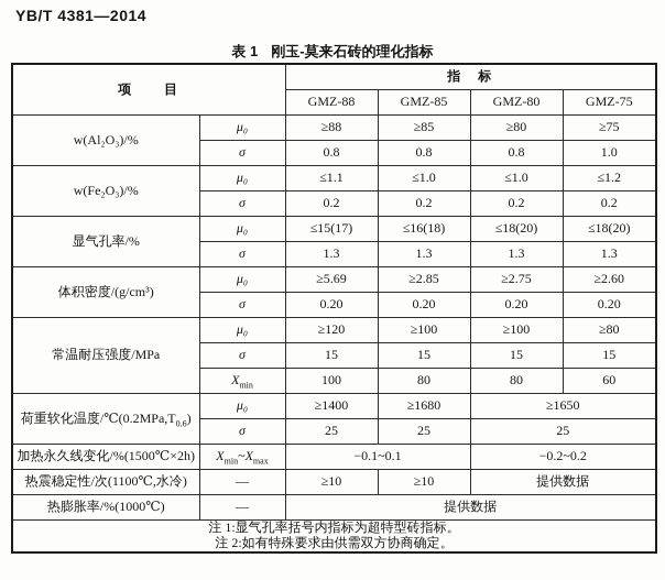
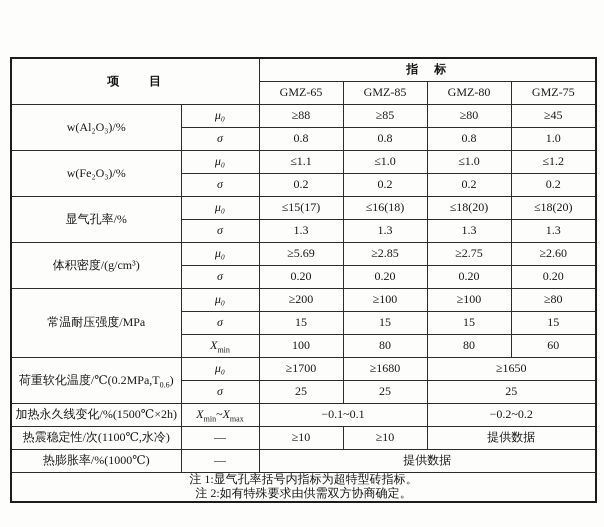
- YB/T 4381—2014
- 表 1 刚玉-莫来石砖的理化指标
  项 目	指 标
- GMZ-88	GMZ-85	GMZ-80	GMZ-75
+ GMZ-65	GMZ-85	GMZ-80	GMZ-75
- w(Al₂O₃)/%	μ₀	≥88	≥85	≥80	≥75
+ w(Al₂O₃)/%	μ₀	≥88	≥85	≥80	≥45
  σ	0.8	0.8	0.8	1.0
  w(Fe₂O₃)/%	μ₀	≤1.1	≤1.0	≤1.0	≤1.2
  σ	0.2	0.2	0.2	0.2
  显气孔率/%	μ₀	≤15(17)	≤16(18)	≤18(20)	≤18(20)
  σ	1.3	1.3	1.3	1.3
  体积密度/(g/cm³)	μ₀	≥5.69	≥2.85	≥2.75	≥2.60
  σ	0.20	0.20	0.20	0.20
- 常温耐压强度/MPa	μ₀	≥120	≥100	≥100	≥80
+ 常温耐压强度/MPa	μ₀	≥200	≥100	≥100	≥80
  σ	15	15	15	15
  Xmin	100	80	80	60
- 荷重软化温度/℃(0.2MPa,T0.6)	μ₀	≥1400	≥1680	≥1650
+ 荷重软化温度/℃(0.2MPa,T0.6)	μ₀	≥1700	≥1680	≥1650
  σ	25	25	25
  加热永久线变化/%(1500℃×2h)	Xmin~Xmax	−0.1~0.1	−0.2~0.2
  热震稳定性/次(1100℃,水冷)	—	≥10	≥10	提供数据
  热膨胀率/%(1000℃)	—	提供数据
  注 1:显气孔率括号内指标为超特型砖指标。 注 2:如有特殊要求由供需双方协商确定。
